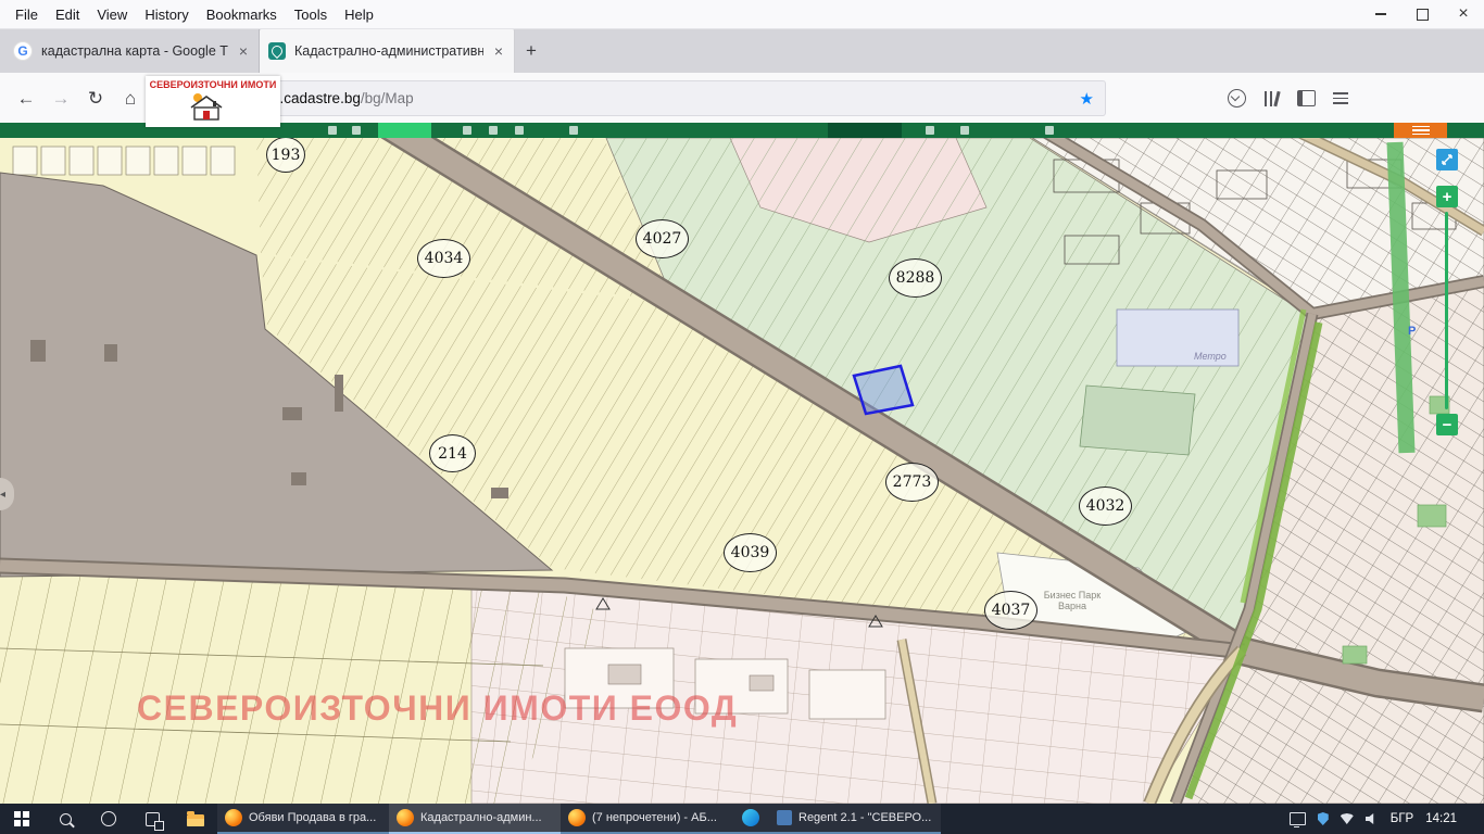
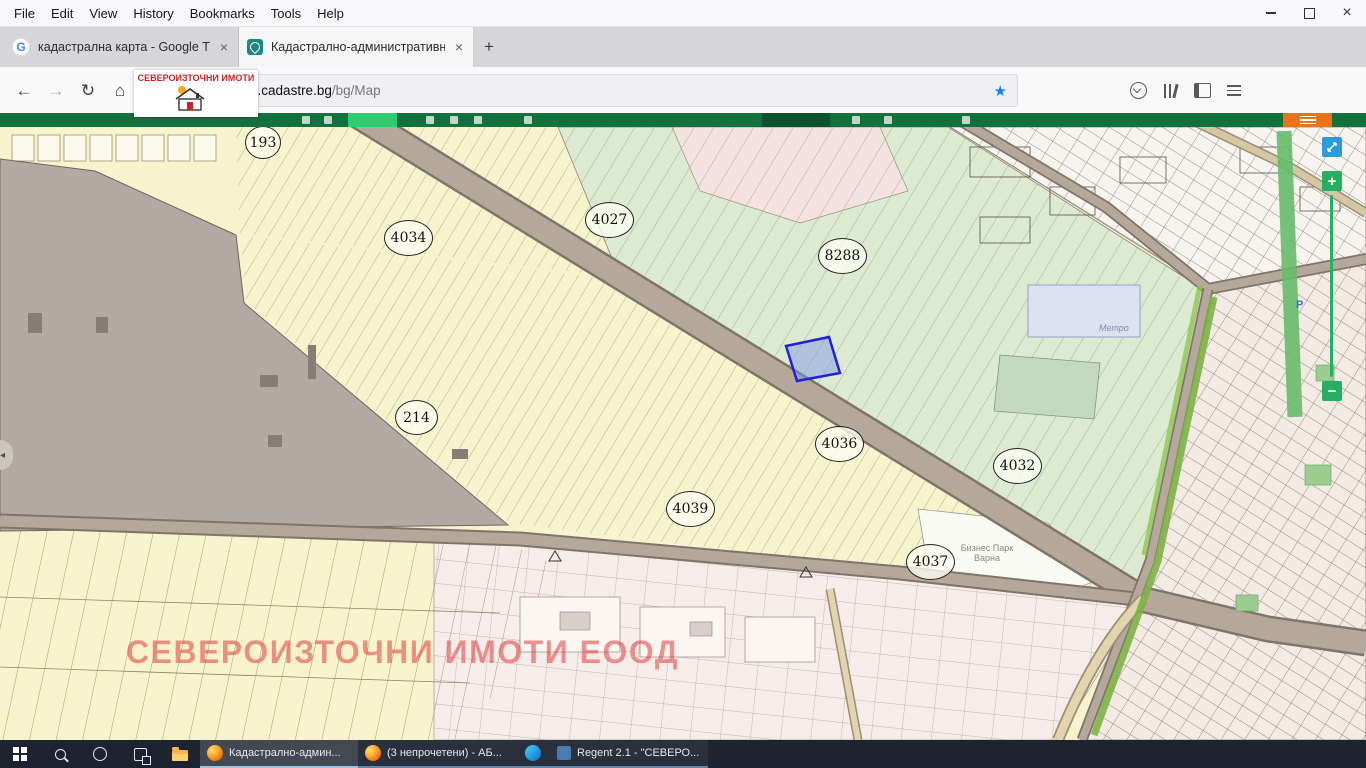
  File
  Edit
  View
  History
  Bookmarks
  Tools
  Help
  ×
  G
  кадастрална карта - Google Т
  ×
  Кадастрално-административн
  ×
  +
  ←
  →
  ↻
  ⌂
  ★
  СЕВЕРОИЗТОЧНИ ИМОТИ
  193
  4034
  4027
  8288
  214
- 2773
+ 4036
  4039
  4032
  4037
  Метро
  P
  Бизнес Парк Варна
  СЕВЕРОИЗТОЧНИ ИМОТИ ЕООД
  +
  −
  ◂
- Обяви Продава в гра...
  Кадастрално-админ...
- (7 непрочетени) - АБ...
+ (3 непрочетени) - АБ...
  Regent 2.1 - "СЕВЕРО...
- БГР
- 14:21
